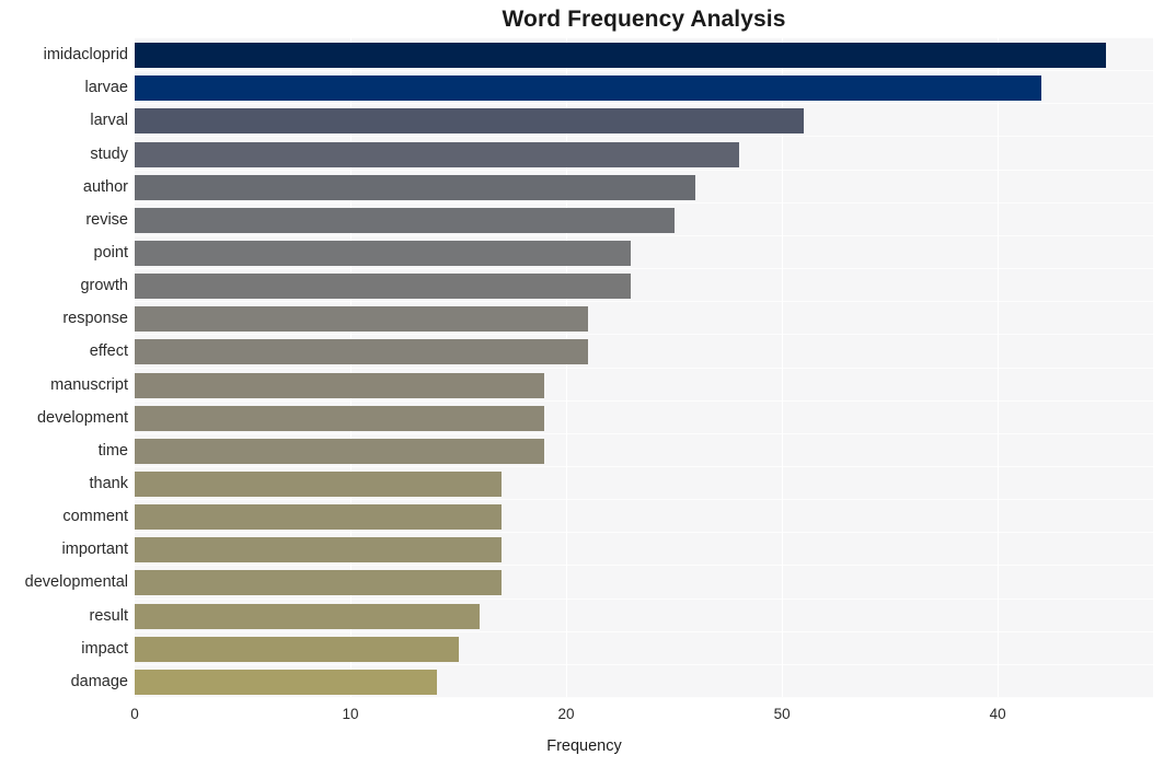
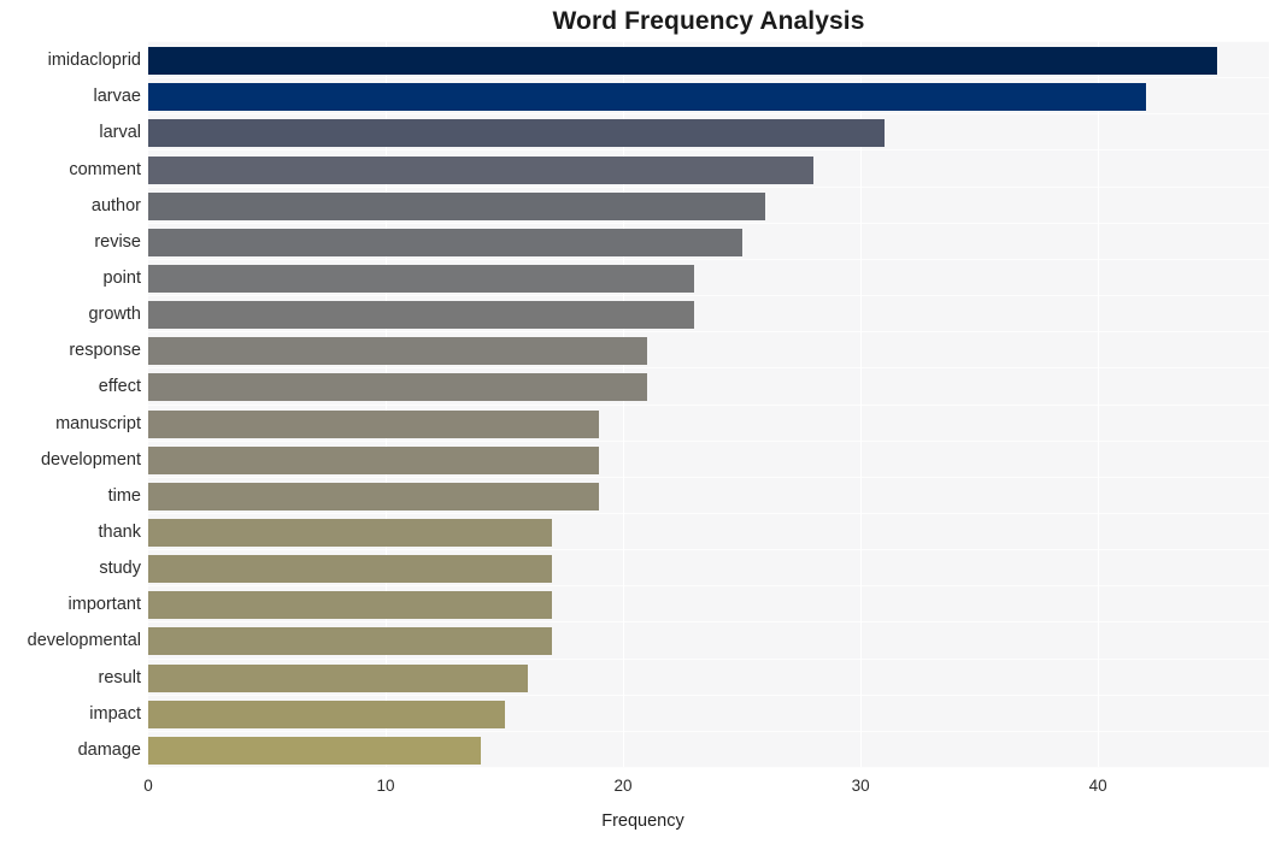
  Word Frequency Analysis
  imidacloprid
  larvae
  larval
- study
+ comment
  author
  revise
  point
  growth
  response
  effect
  manuscript
  development
  time
  thank
- comment
+ study
  important
  developmental
  result
  impact
  damage
  0
  10
  20
- 50
+ 30
  40
  Frequency
